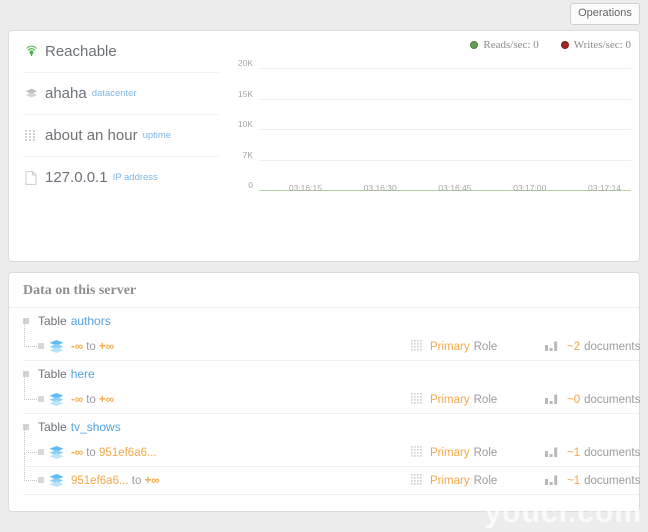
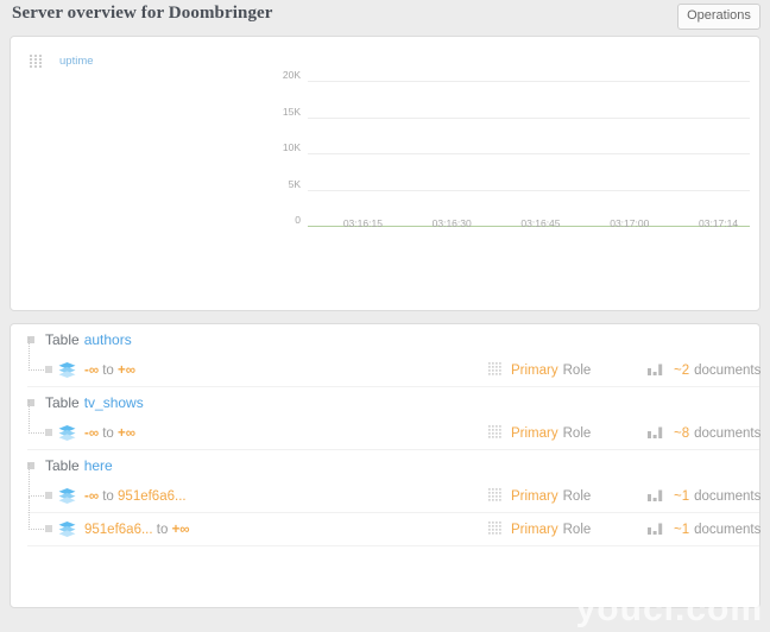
+ Server overview for Doombringer
  Operations
- Reachable
- ahaha
- datacenter
- about an hour
  uptime
- 127.0.0.1
- IP address
- Reads/sec: 0
- Writes/sec: 0
  0
- 7K
+ 5K
  10K
  15K
  20K
  03:16:15
  03:16:30
  03:16:45
  03:17:00
  03:17:14
- Data on this server
  Table
  authors
  -∞ to +∞
  Primary
  Role
  ~2
  documents
  Table
- here
+ tv_shows
  -∞ to +∞
  Primary
  Role
- ~0
+ ~8
  documents
  Table
- tv_shows
+ here
  -∞ to 951ef6a6...
  Primary
  Role
  ~1
  documents
  951ef6a6... to +∞
  Primary
  Role
  ~1
  documents
  youcl.com
